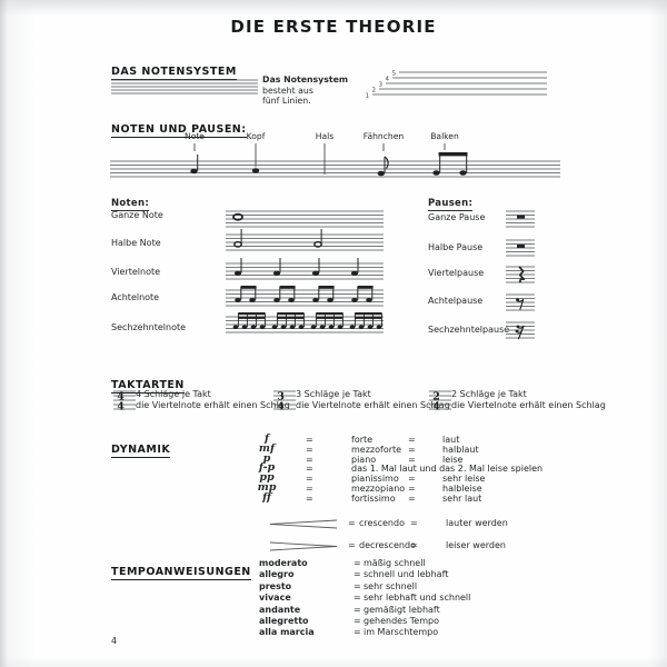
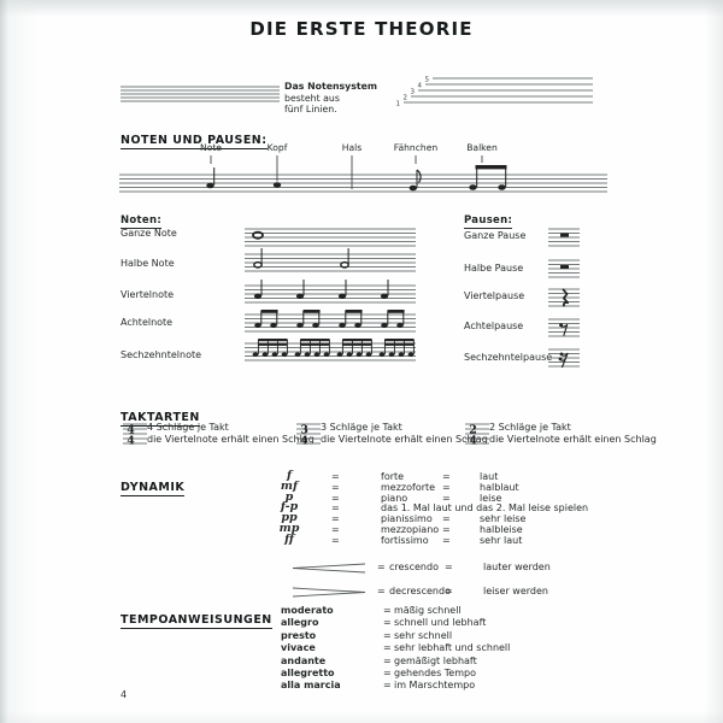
  DIE ERSTE THEORIE
- DAS NOTENSYSTEM
  Das Notensystem
  besteht aus
  fünf Linien.
  NOTEN UND PAUSEN:
  Note
  Kopf
  Hals
  Fähnchen
  Balken
  Noten:
  Pausen:
  Ganze Note
  Halbe Note
  Viertelnote
  Achtelnote
  Sechzehntelnote
  Ganze Pause
  Halbe Pause
  Viertelpause
  Achtelpause
  Sechzehntelpause
  TAKTARTEN
  4
  4
  4 Schläge je Takt
  die Viertelnote erhält einen Sc
  3
  4
  3 Schläge je Takt
  die Viertelnote erhält einen Sc
  2
  4
  2 Schläge je Takt
  die Viertelnote erhält einen Schlag
  DYNAMIK
  f
  =
  forte
  =
  laut
  mf
  =
  mezzoforte
  =
  halblaut
  p
  =
  piano
  =
  leise
  f-p
  =
  das 1. Mal laut und das 2. Mal leise spielen
  pp
  =
  pianissimo
  =
  sehr leise
  mp
  =
  mezzopiano
  =
  halbleise
  ff
  =
  fortissimo
  =
  sehr laut
  =
  crescendo
  =
  lauter werden
  =
  decrescendo
  =
  leiser werden
  TEMPOANWEISUNGEN
  moderato
  =
  mäßig schnell
  allegro
  =
  schnell und lebhaft
  presto
  =
  sehr schnell
  vivace
  =
  sehr lebhaft und schnell
  andante
  =
  gemäßigt lebhaft
  allegretto
  =
  gehendes Tempo
  alla marcia
  =
  im Marschtempo
  4
